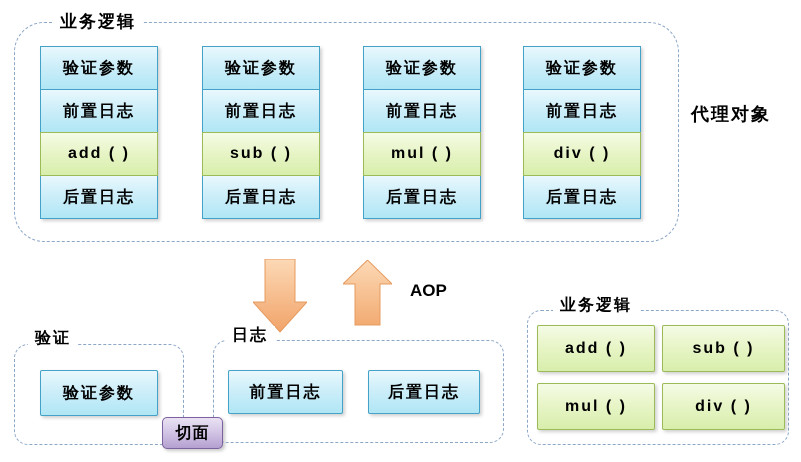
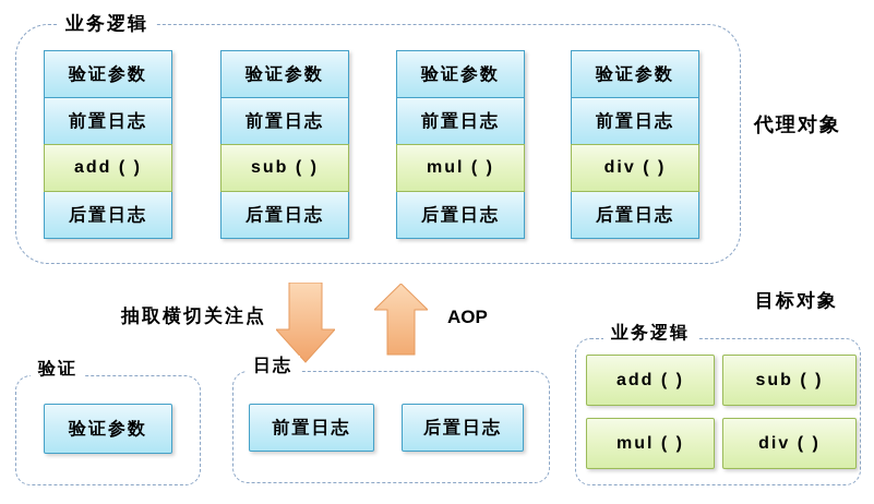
  业务逻辑
  代理对象
  验证参数
  前置日志
  add ( )
  后置日志
  验证参数
  前置日志
  sub ( )
  后置日志
  验证参数
  前置日志
  mul ( )
  后置日志
  验证参数
  前置日志
  div ( )
  后置日志
+ 抽取横切关注点
  AOP
  验证
  验证参数
- 切面
  日志
  前置日志
  后置日志
+ 目标对象
  业务逻辑
  add ( )
  sub ( )
  mul ( )
  div ( )
